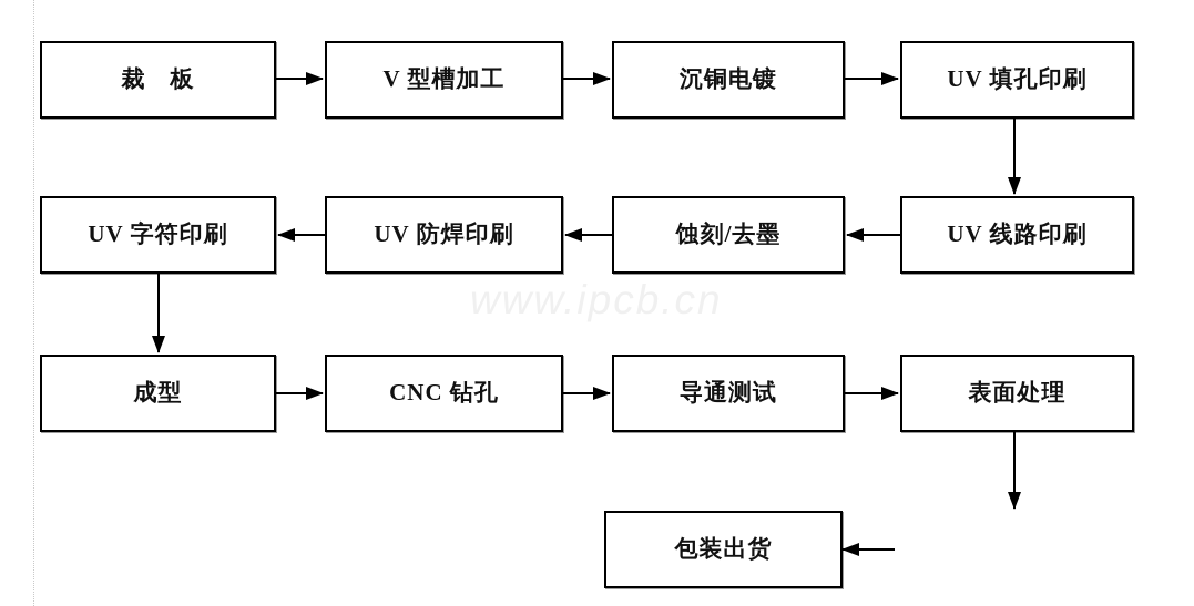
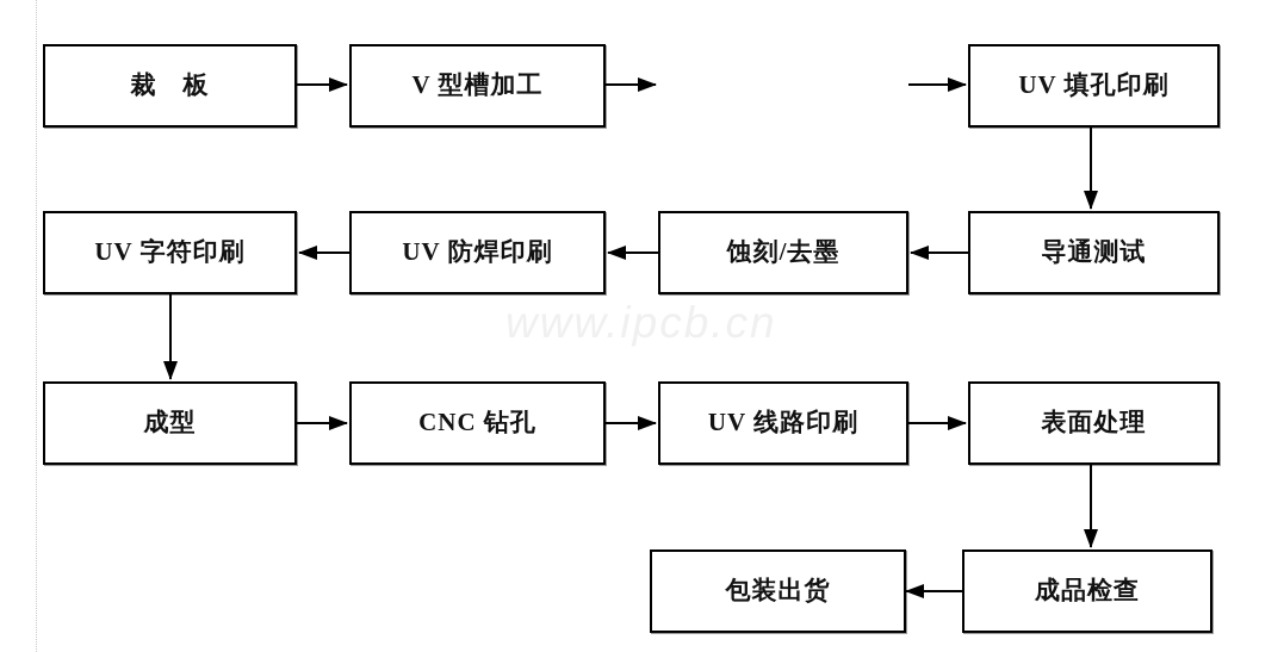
  裁 板
  V 型槽加工
- 沉铜电镀
  UV 填孔印刷
  UV 字符印刷
  UV 防焊印刷
  蚀刻/去墨
- UV 线路印刷
+ 导通测试
  成型
  CNC 钻孔
- 导通测试
+ UV 线路印刷
  表面处理
  包装出货
+ 成品检查
